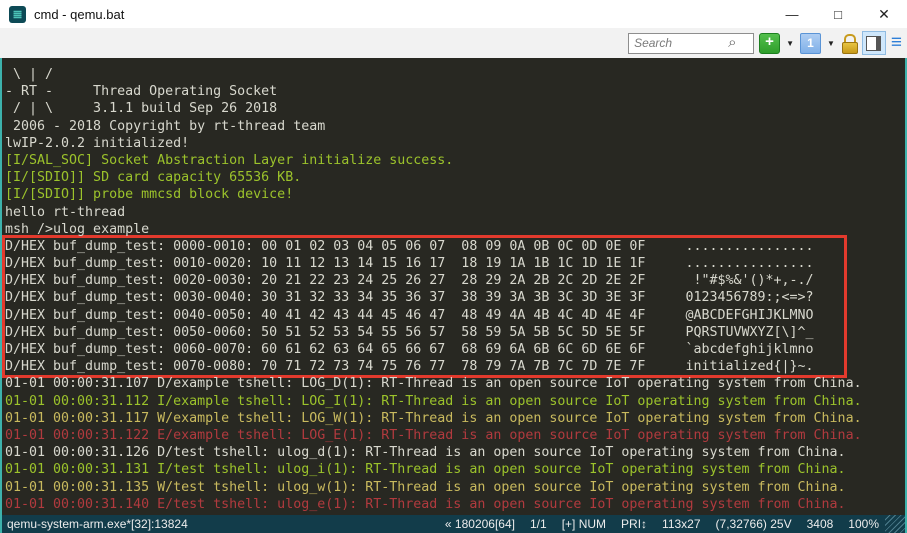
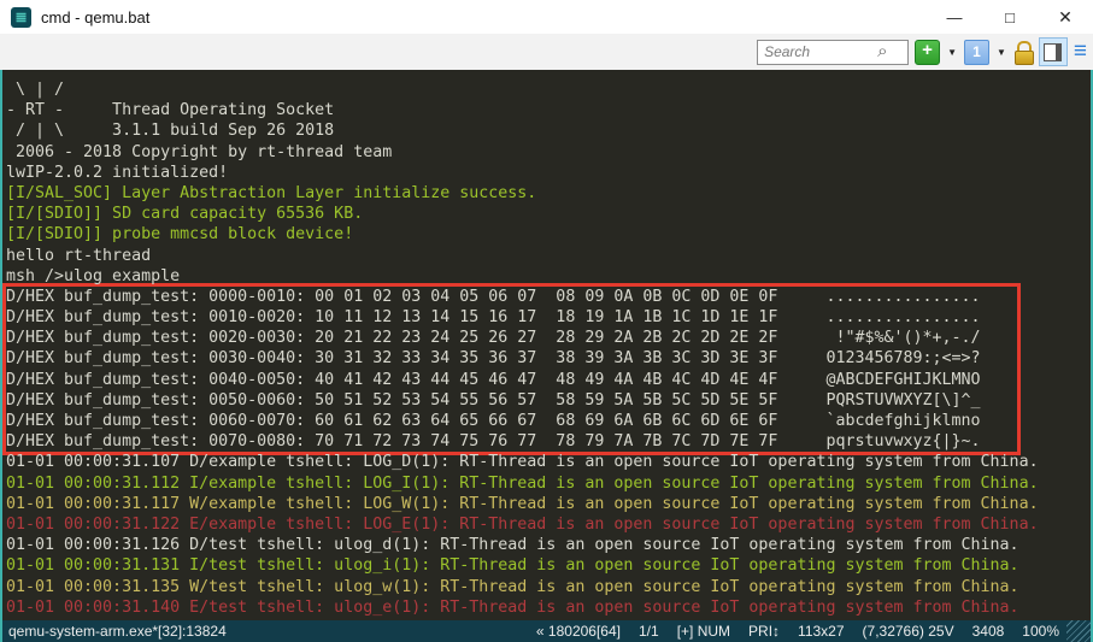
  ≣
  cmd - qemu.bat
  —
  □
  ✕
  Search
  ⌕
  +
  ▼
  1
  ▼
  ≡
  \ | /
  - RT - Thread Operating Socket
  / | \ 3.1.1 build Sep 26 2018
  2006 - 2018 Copyright by rt-thread team
  lwIP-2.0.2 initialized!
- [I/SAL_SOC] Socket Abstraction Layer initialize success.
+ [I/SAL_SOC] Layer Abstraction Layer initialize success.
  [I/[SDIO]] SD card capacity 65536 KB.
  [I/[SDIO]] probe mmcsd block device!
  hello rt-thread
  msh />ulog example
  D/HEX buf_dump_test: 0000-0010: 00 01 02 03 04 05 06 07 08 09 0A 0B 0C 0D 0E 0F ................
  D/HEX buf_dump_test: 0010-0020: 10 11 12 13 14 15 16 17 18 19 1A 1B 1C 1D 1E 1F ................
  D/HEX buf_dump_test: 0020-0030: 20 21 22 23 24 25 26 27 28 29 2A 2B 2C 2D 2E 2F !"#$%&'()*+,-./
  D/HEX buf_dump_test: 0030-0040: 30 31 32 33 34 35 36 37 38 39 3A 3B 3C 3D 3E 3F 0123456789:;<=>?
  D/HEX buf_dump_test: 0040-0050: 40 41 42 43 44 45 46 47 48 49 4A 4B 4C 4D 4E 4F @ABCDEFGHIJKLMNO
  D/HEX buf_dump_test: 0050-0060: 50 51 52 53 54 55 56 57 58 59 5A 5B 5C 5D 5E 5F PQRSTUVWXYZ[\]^_
  D/HEX buf_dump_test: 0060-0070: 60 61 62 63 64 65 66 67 68 69 6A 6B 6C 6D 6E 6F `abcdefghijklmno
- D/HEX buf_dump_test: 0070-0080: 70 71 72 73 74 75 76 77 78 79 7A 7B 7C 7D 7E 7F initialized{|}~.
+ D/HEX buf_dump_test: 0070-0080: 70 71 72 73 74 75 76 77 78 79 7A 7B 7C 7D 7E 7F pqrstuvwxyz{|}~.
  01-01 00:00:31.107 D/example tshell: LOG_D(1): RT-Thread is an open source IoT operating system from China.
  01-01 00:00:31.112 I/example tshell: LOG_I(1): RT-Thread is an open source IoT operating system from China.
  01-01 00:00:31.117 W/example tshell: LOG_W(1): RT-Thread is an open source IoT operating system from China.
  01-01 00:00:31.122 E/example tshell: LOG_E(1): RT-Thread is an open source IoT operating system from China.
  01-01 00:00:31.126 D/test tshell: ulog_d(1): RT-Thread is an open source IoT operating system from China.
  01-01 00:00:31.131 I/test tshell: ulog_i(1): RT-Thread is an open source IoT operating system from China.
  01-01 00:00:31.135 W/test tshell: ulog_w(1): RT-Thread is an open source IoT operating system from China.
  01-01 00:00:31.140 E/test tshell: ulog_e(1): RT-Thread is an open source IoT operating system from China.
  qemu-system-arm.exe*[32]:13824
  « 180206[64]
  1/1
  [+] NUM
  PRI↕
  113x27
  (7,32766) 25V
  3408
  100%
